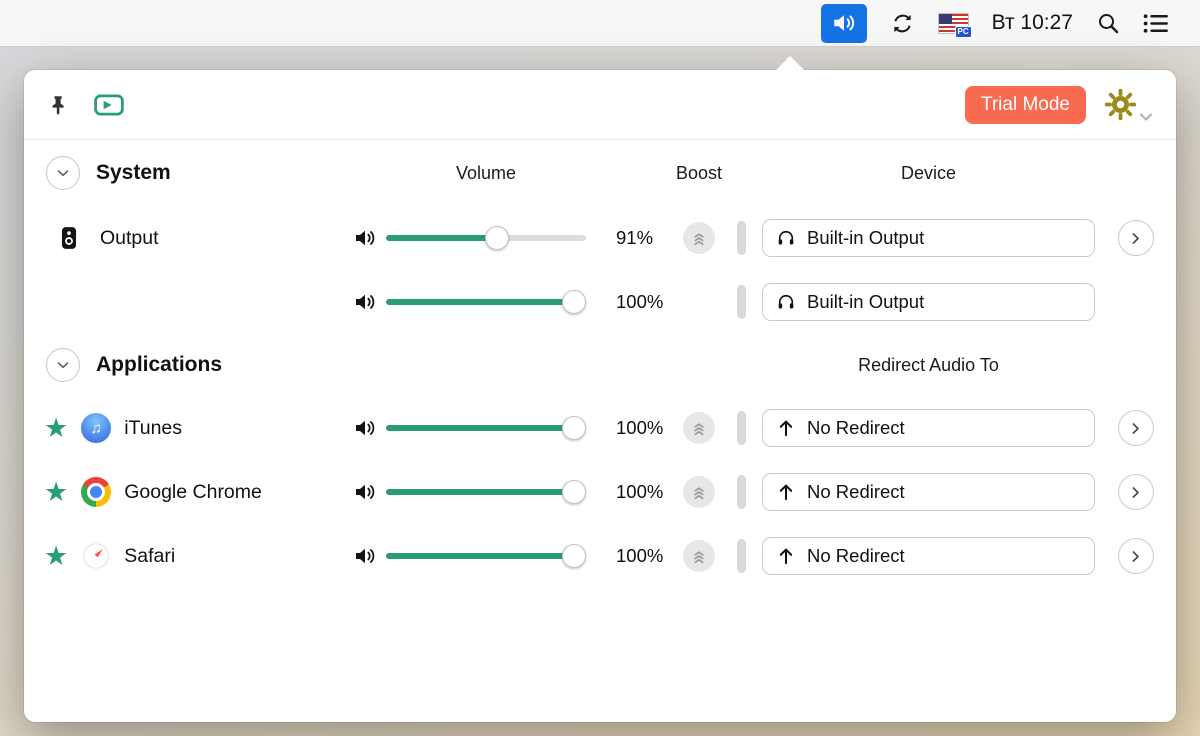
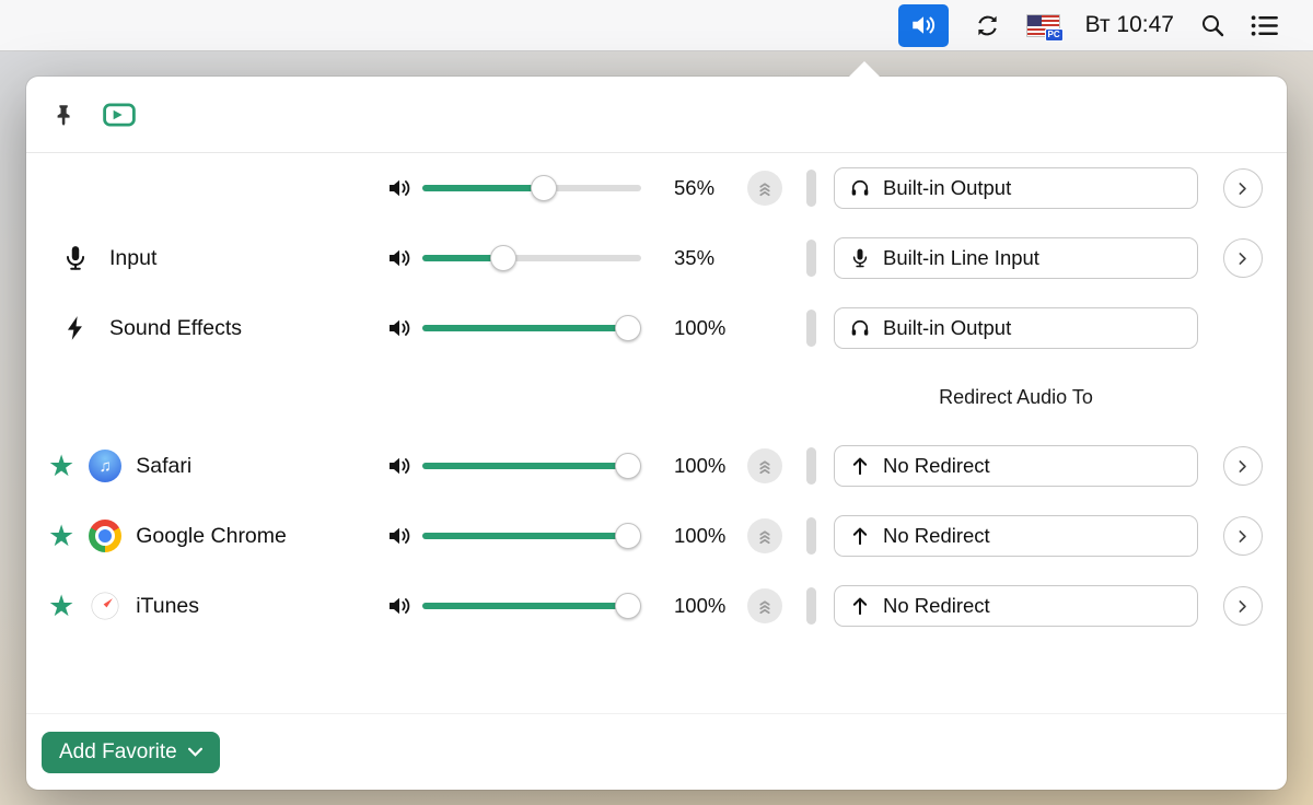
  PC
- Вт 10:27
+ Вт 10:47
- Trial Mode
- System
- Volume
- Boost
- Device
- Output
- 91%
+ 56%
  Built-in Output
+ Input
+ 35%
+ Built-in Line Input
+ Sound Effects
  100%
  Built-in Output
- Applications
  Redirect Audio To
  ★
  ♫
- iTunes
+ Safari
  100%
  No Redirect
  ★
  Google Chrome
  100%
  No Redirect
  ★
- Safari
+ iTunes
  100%
  No Redirect
+ Add Favorite
